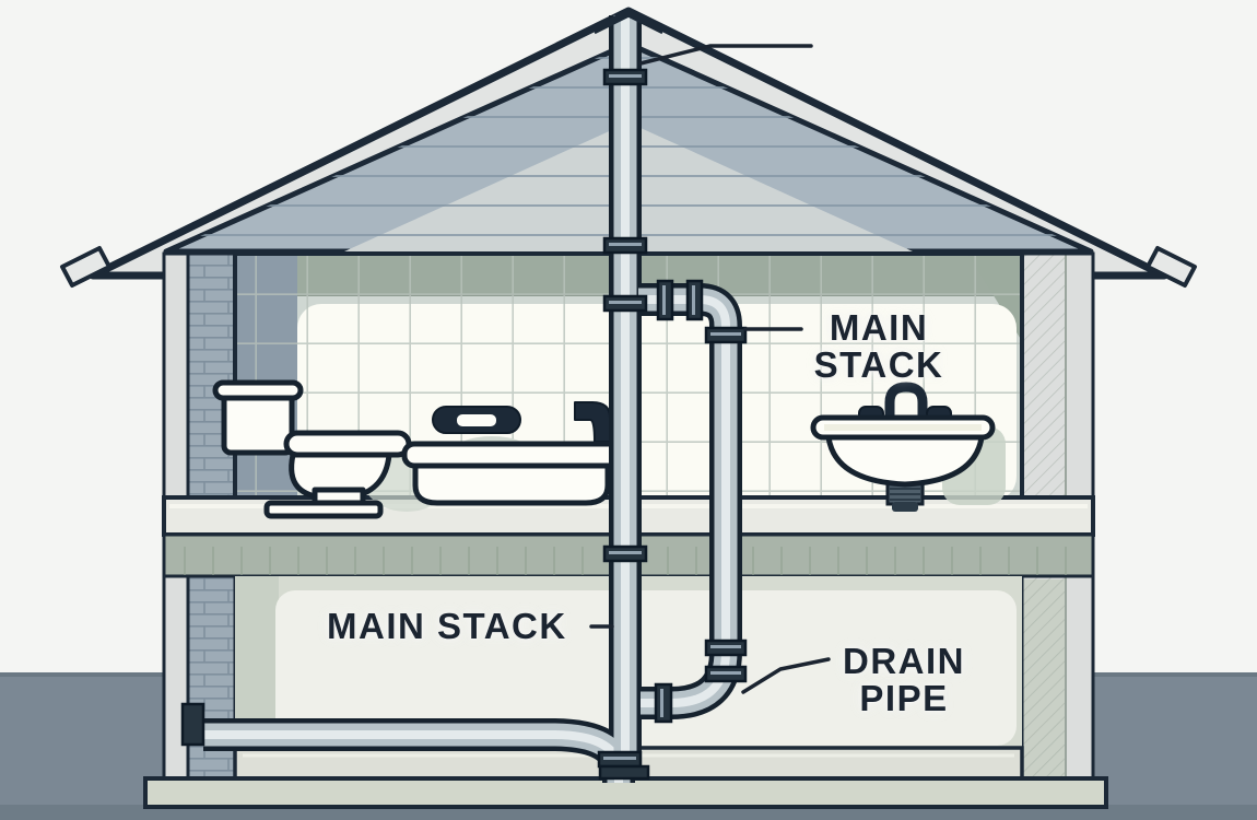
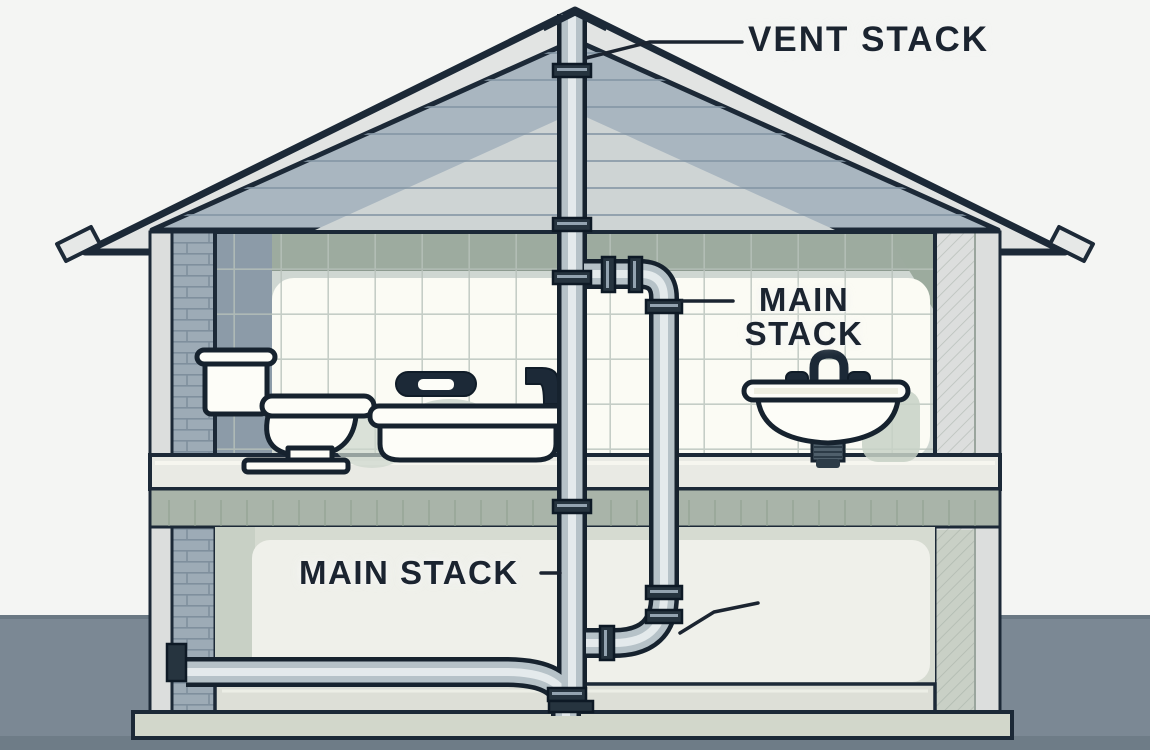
+ VENT STACK
  MAIN STACK
  MAIN STACK
- DRAIN PIPE
